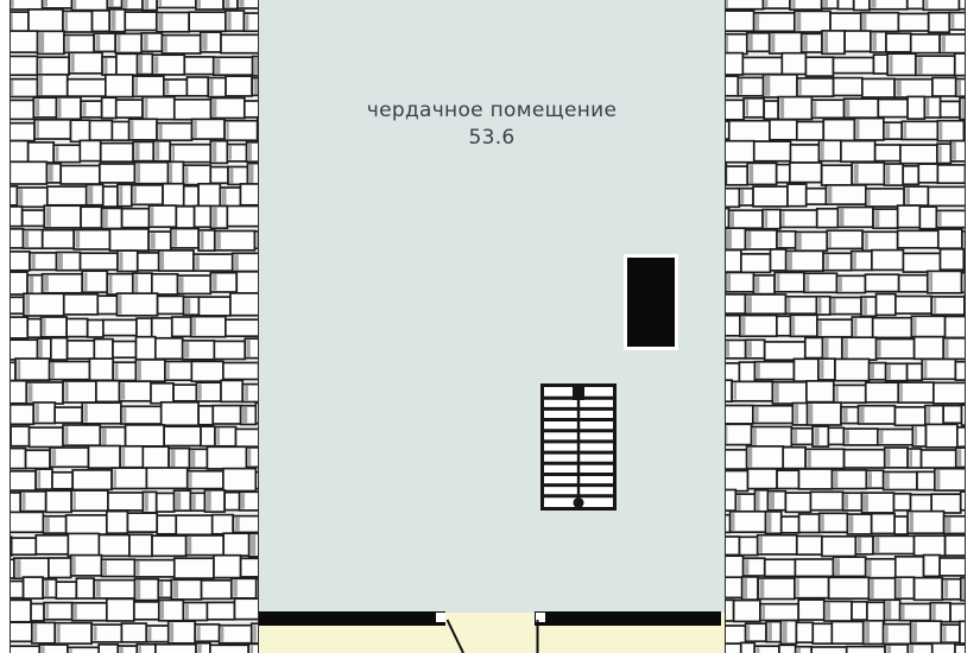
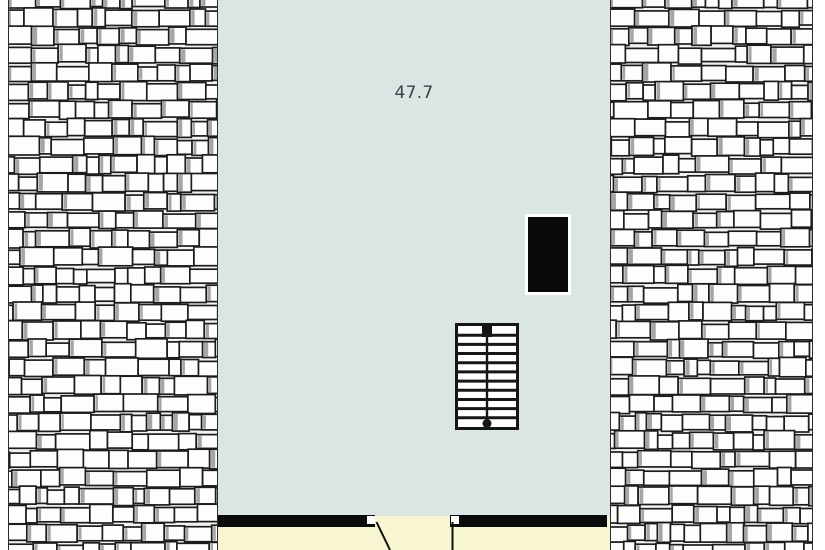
- чердачное помещение
- 53.6
+ 47.7
